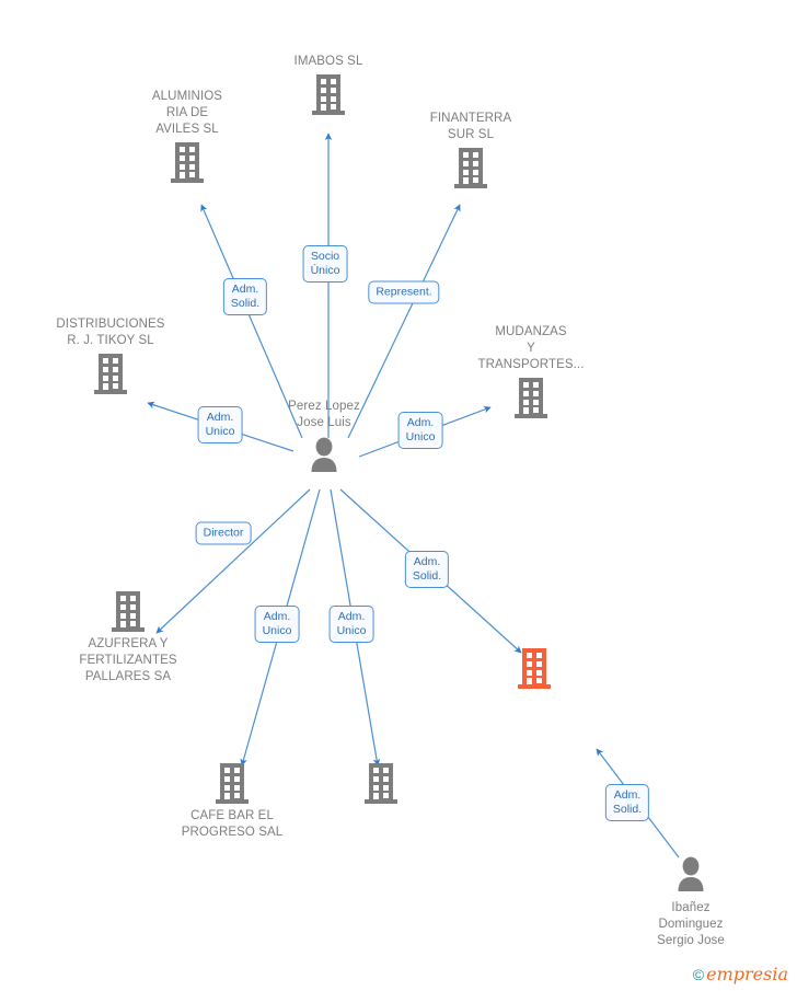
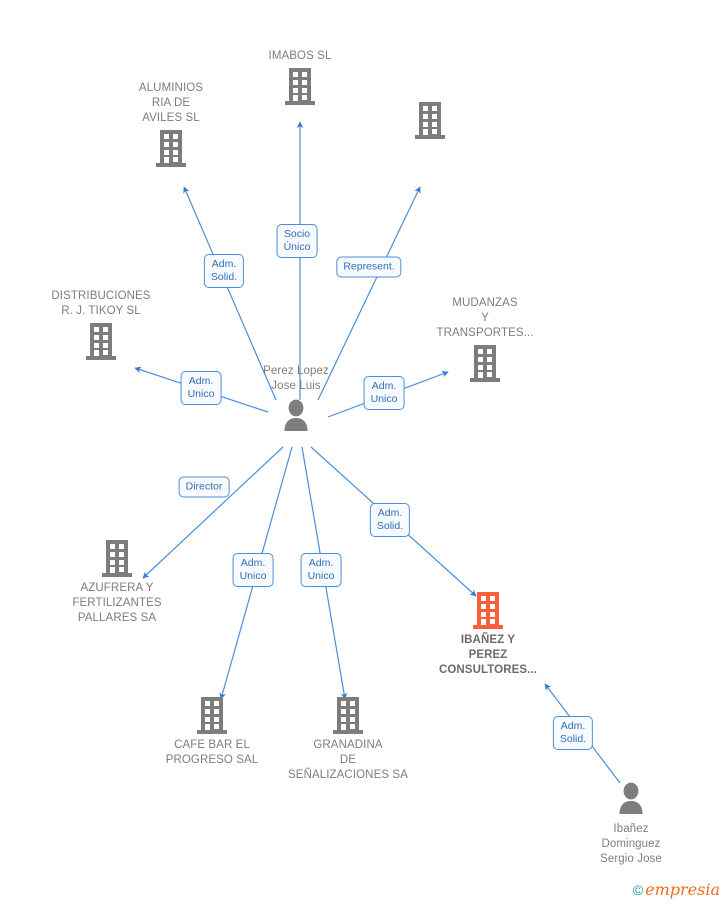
  IMABOS SL
  ALUMINIOS
  RIA DE
  AVILES SL
- FINANTERRA
- SUR SL
  DISTRIBUCIONES
  R. J. TIKOY SL
  MUDANZAS
  Y
  TRANSPORTES...
  Perez Lopez
  Jose Luis
  AZUFRERA Y
  FERTILIZANTES
  PALLARES SA
+ IBAÑEZ Y
+ PEREZ
+ CONSULTORES...
  CAFE BAR EL
  PROGRESO SAL
+ GRANADINA
+ DE
+ SEÑALIZACIONES SA
  Ibañez
  Dominguez
  Sergio Jose
  Adm.
  Solid.
  Socio
  Único
  Represent.
  Adm.
  Unico
  Adm.
  Unico
  Director
  Adm.
  Unico
  Adm.
  Unico
  Adm.
  Solid.
  Adm.
  Solid.
  © empresia
